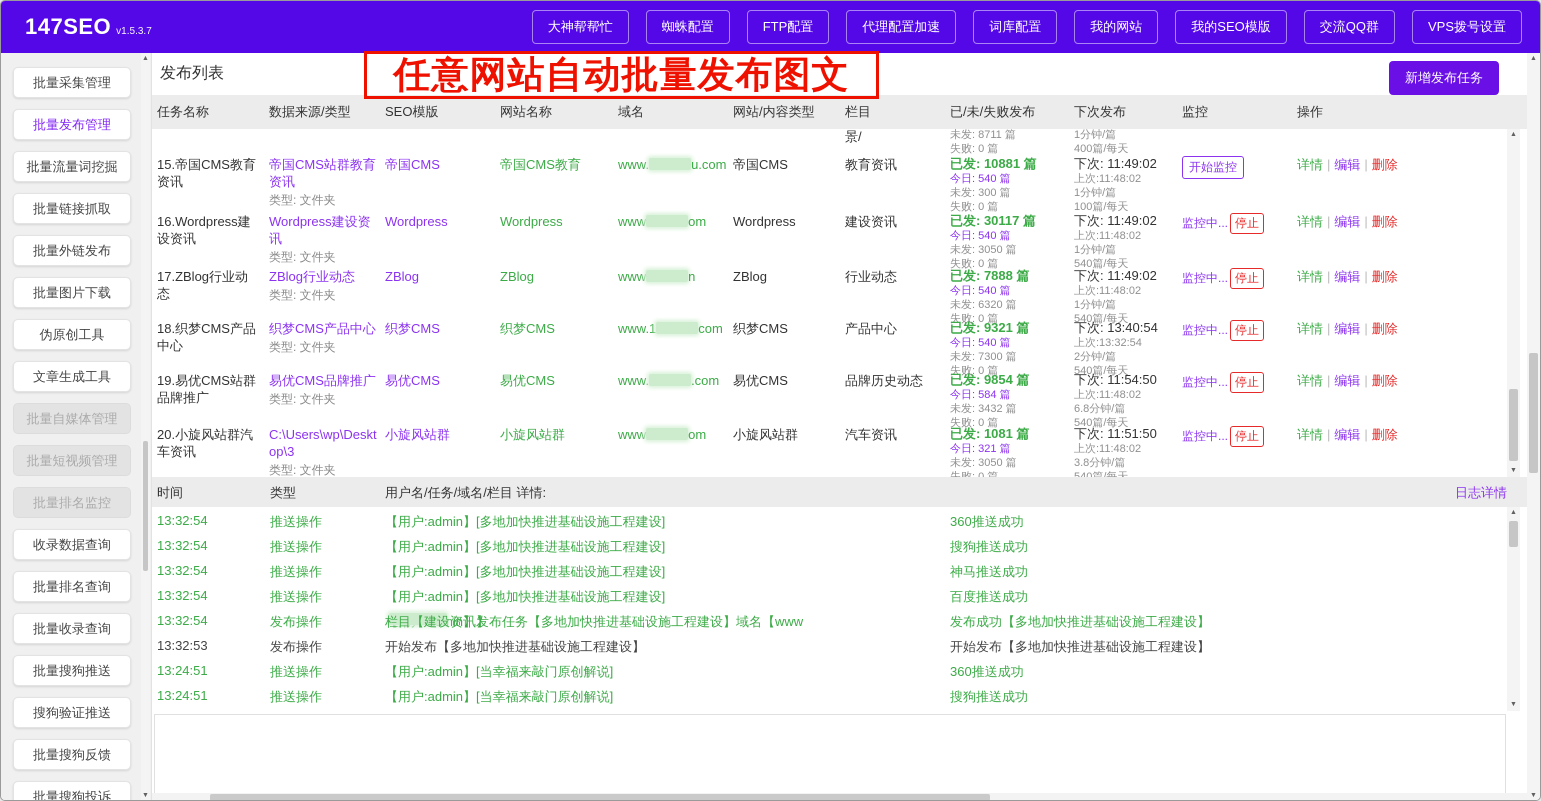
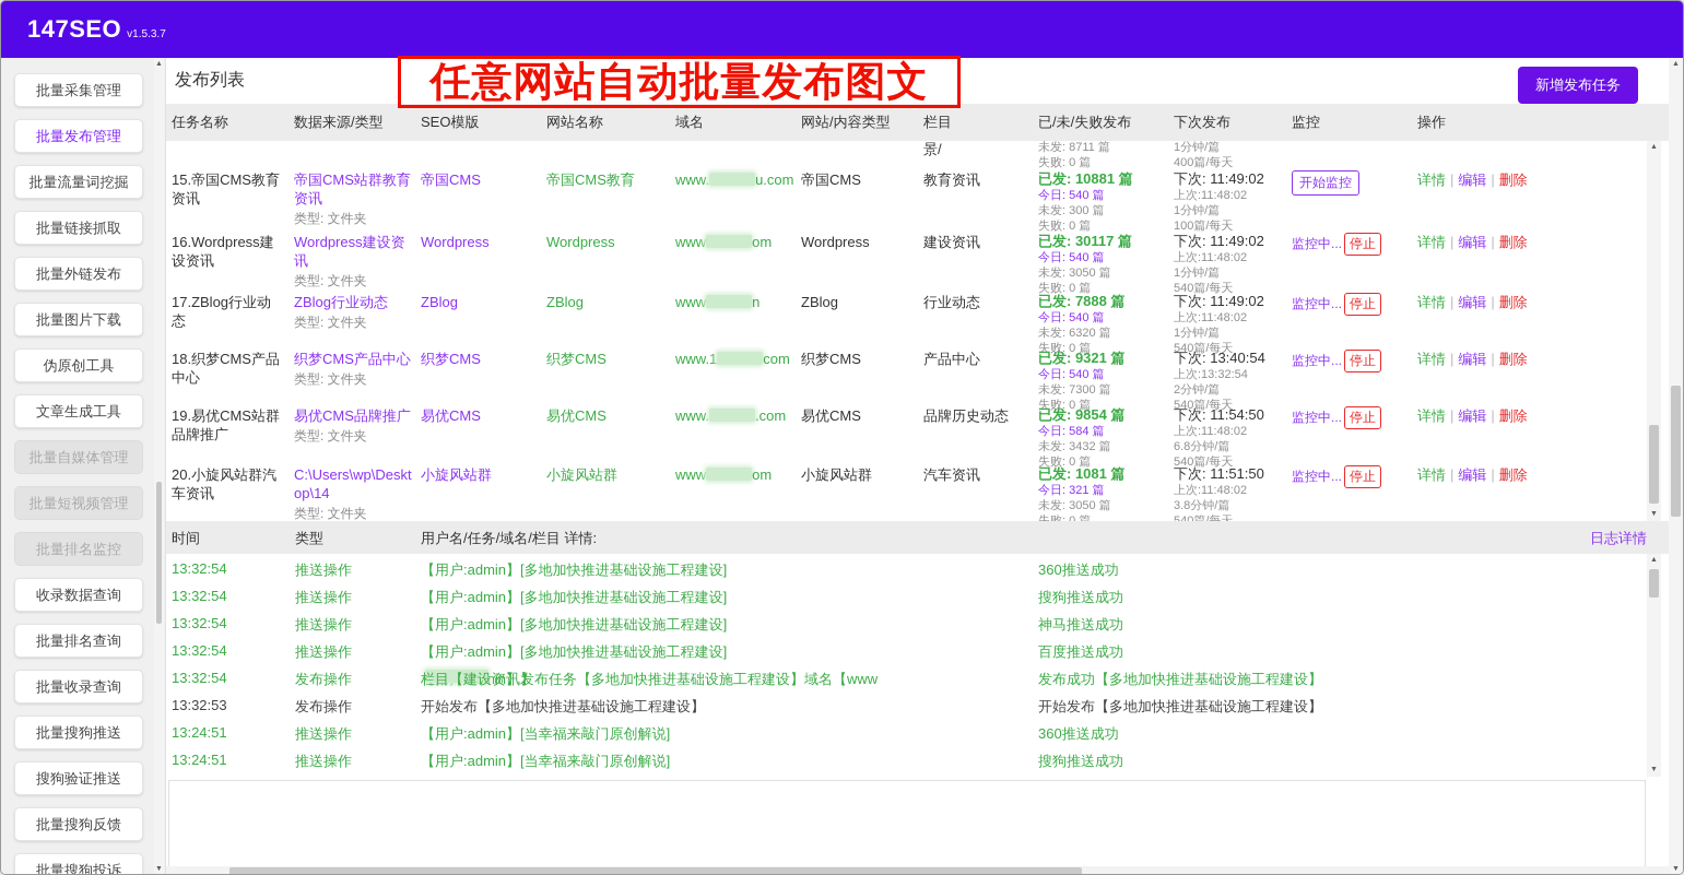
  147SEO
  v1.5.3.7
- 大神帮帮忙
- 蜘蛛配置
- FTP配置
- 代理配置加速
- 词库配置
- 我的网站
- 我的SEO模版
- 交流QQ群
- VPS拨号设置
  批量采集管理
  批量发布管理
  批量流量词挖掘
  批量链接抓取
  批量外链发布
  批量图片下载
  伪原创工具
  文章生成工具
  批量自媒体管理
  批量短视频管理
  批量排名监控
  收录数据查询
  批量排名查询
  批量收录查询
  批量搜狗推送
  搜狗验证推送
  批量搜狗反馈
  批量搜狗投诉
  发布列表
  新增发布任务
  任务名称
  数据来源/类型
  SEO模版
  网站名称
  域名
  网站/内容类型
  栏目
  已/未/失败发布
  下次发布
  监控
  操作
  15.帝国CMS教育资讯
  帝国CMS站群教育资讯
  类型: 文件夹
  帝国CMS
  帝国CMS教育
  www. u.com
  帝国CMS
  教育资讯
  已发: 10881 篇
  今日: 540 篇
  未发: 300 篇
  失败: 0 篇
  下次: 11:49:02
  上次:11:48:02
  1分钟/篇
  100篇/每天
  开始监控
  详情 | 编辑 | 删除
  16.Wordpress建设资讯
  Wordpress建设资讯
  类型: 文件夹
  Wordpress
  Wordpress
  www om
  Wordpress
  建设资讯
  已发: 30117 篇
  今日: 540 篇
  未发: 3050 篇
  失败: 0 篇
  下次: 11:49:02
  上次:11:48:02
  1分钟/篇
  540篇/每天
  监控中... 停止
  详情 | 编辑 | 删除
  17.ZBlog行业动态
  ZBlog行业动态
  类型: 文件夹
  ZBlog
  ZBlog
  www n
  ZBlog
  行业动态
  已发: 7888 篇
  今日: 540 篇
  未发: 6320 篇
  失败: 0 篇
  下次: 11:49:02
  上次:11:48:02
  1分钟/篇
  540篇/每天
  监控中... 停止
  详情 | 编辑 | 删除
  18.织梦CMS产品中心
  织梦CMS产品中心
  类型: 文件夹
  织梦CMS
  织梦CMS
  www.1 com
  织梦CMS
  产品中心
  已发: 9321 篇
  今日: 540 篇
  未发: 7300 篇
  失败: 0 篇
  下次: 13:40:54
  上次:13:32:54
  2分钟/篇
  540篇/每天
  监控中... 停止
  详情 | 编辑 | 删除
  19.易优CMS站群品牌推广
  易优CMS品牌推广
  类型: 文件夹
  易优CMS
  易优CMS
  www. .com
  易优CMS
  品牌历史动态
  已发: 9854 篇
  今日: 584 篇
  未发: 3432 篇
  失败: 0 篇
  下次: 11:54:50
  上次:11:48:02
  6.8分钟/篇
  540篇/每天
  监控中... 停止
  详情 | 编辑 | 删除
  20.小旋风站群汽车资讯
- C:\Users\wp\Desktop\3
+ C:\Users\wp\Desktop\14
  类型: 文件夹
  小旋风站群
  小旋风站群
  www om
  小旋风站群
  汽车资讯
  已发: 1081 篇
  今日: 321 篇
  未发: 3050 篇
  下次: 11:51:50
  上次:11:48:02
  3.8分钟/篇
  监控中... 停止
  详情 | 编辑 | 删除
  景/
  未发: 8711 篇
  失败: 0 篇
  1分钟/篇
  400篇/每天
  时间
  类型
  用户名/任务/域名/栏目 详情:
  日志详情
  13:32:54
  推送操作
  【用户:admin】[多地加快推进基础设施工程建设]
  360推送成功
  13:32:54
  推送操作
  【用户:admin】[多地加快推进基础设施工程建设]
  搜狗推送成功
  13:32:54
  推送操作
  【用户:admin】[多地加快推进基础设施工程建设]
  神马推送成功
  13:32:54
  推送操作
  【用户:admin】[多地加快推进基础设施工程建设]
  百度推送成功
  13:32:54
  发布操作
  min】发布任务【多地加快推进基础设施工程建设】域名【www
  栏目【建设资讯】
  发布成功【多地加快推进基础设施工程建设】
  13:32:53
  发布操作
  开始发布【多地加快推进基础设施工程建设】
  开始发布【多地加快推进基础设施工程建设】
  13:24:51
  推送操作
  【用户:admin】[当幸福来敲门原创解说]
  360推送成功
  13:24:51
  推送操作
  【用户:admin】[当幸福来敲门原创解说]
  搜狗推送成功
  任意网站自动批量发布图文
